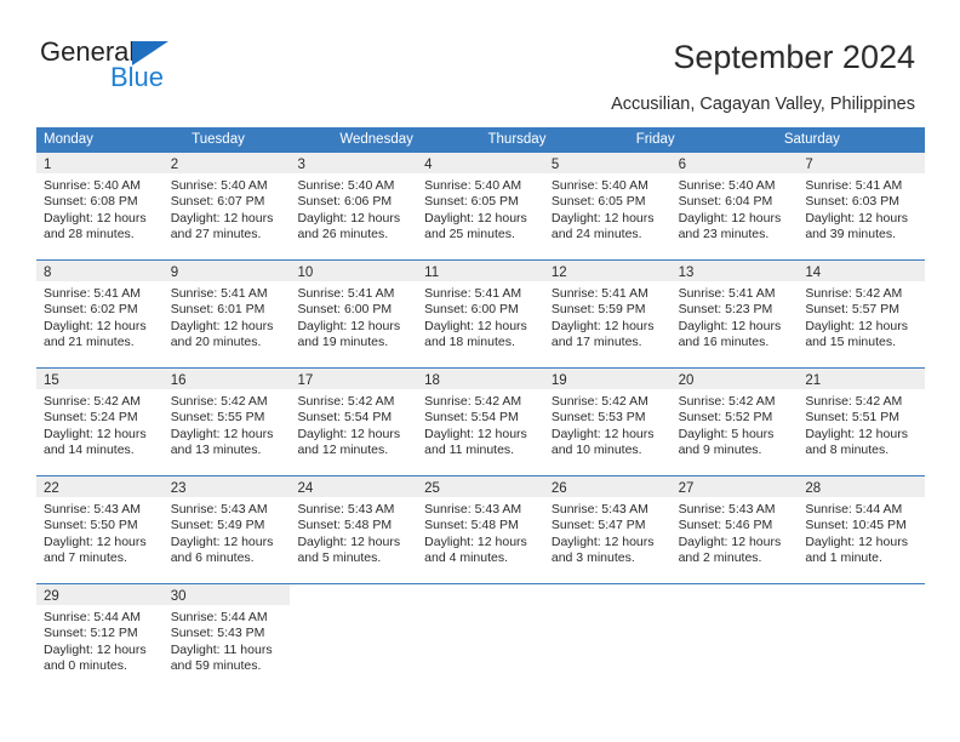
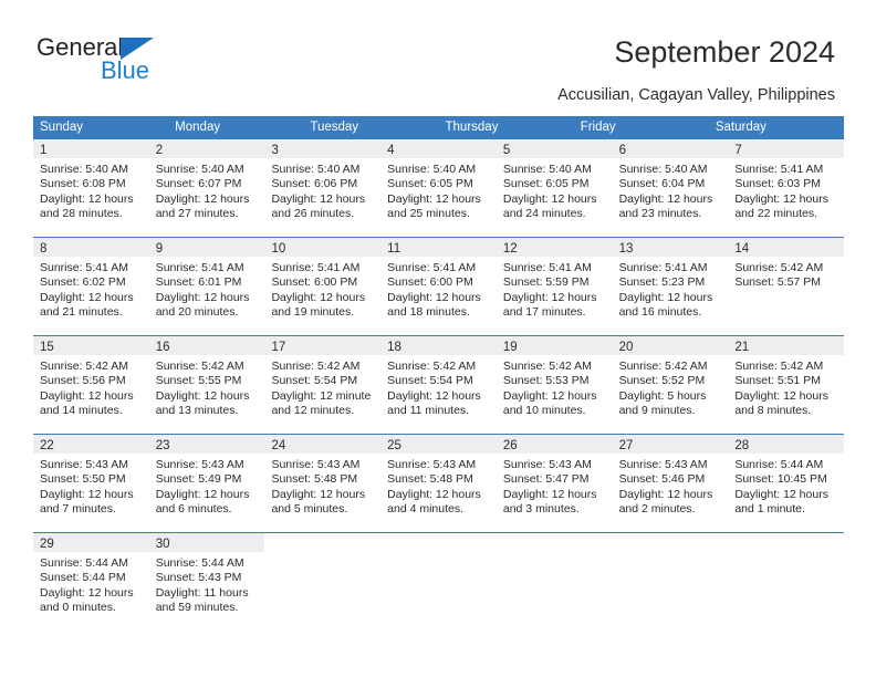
  General
  Blue
  September 2024
  Accusilian, Cagayan Valley, Philippines
+ Sunday
  Monday
  Tuesday
- Wednesday
  Thursday
  Friday
  Saturday
  1
  Sunrise: 5:40 AM
  Sunset: 6:08 PM
  Daylight: 12 hours and 28 minutes.
  2
  Sunrise: 5:40 AM
  Sunset: 6:07 PM
  Daylight: 12 hours and 27 minutes.
  3
  Sunrise: 5:40 AM
  Sunset: 6:06 PM
  Daylight: 12 hours and 26 minutes.
  4
  Sunrise: 5:40 AM
  Sunset: 6:05 PM
  Daylight: 12 hours and 25 minutes.
  5
  Sunrise: 5:40 AM
  Sunset: 6:05 PM
  Daylight: 12 hours and 24 minutes.
  6
  Sunrise: 5:40 AM
  Sunset: 6:04 PM
  Daylight: 12 hours and 23 minutes.
  7
  Sunrise: 5:41 AM
  Sunset: 6:03 PM
- Daylight: 12 hours and 39 minutes.
+ Daylight: 12 hours and 22 minutes.
  8
  Sunrise: 5:41 AM
  Sunset: 6:02 PM
  Daylight: 12 hours and 21 minutes.
  9
  Sunrise: 5:41 AM
  Sunset: 6:01 PM
  Daylight: 12 hours and 20 minutes.
  10
  Sunrise: 5:41 AM
  Sunset: 6:00 PM
  Daylight: 12 hours and 19 minutes.
  11
  Sunrise: 5:41 AM
  Sunset: 6:00 PM
  Daylight: 12 hours and 18 minutes.
  12
  Sunrise: 5:41 AM
  Sunset: 5:59 PM
  Daylight: 12 hours and 17 minutes.
  13
  Sunrise: 5:41 AM
  Sunset: 5:23 PM
  Daylight: 12 hours and 16 minutes.
  14
  Sunrise: 5:42 AM
  Sunset: 5:57 PM
- Daylight: 12 hours and 15 minutes.
  15
  Sunrise: 5:42 AM
- Sunset: 5:24 PM
+ Sunset: 5:56 PM
  Daylight: 12 hours and 14 minutes.
  16
  Sunrise: 5:42 AM
  Sunset: 5:55 PM
  Daylight: 12 hours and 13 minutes.
  17
  Sunrise: 5:42 AM
  Sunset: 5:54 PM
- Daylight: 12 hours and 12 minutes.
+ Daylight: 12 minute and 12 minutes.
  18
  Sunrise: 5:42 AM
  Sunset: 5:54 PM
  Daylight: 12 hours and 11 minutes.
  19
  Sunrise: 5:42 AM
  Sunset: 5:53 PM
  Daylight: 12 hours and 10 minutes.
  20
  Sunrise: 5:42 AM
  Sunset: 5:52 PM
  Daylight: 5 hours and 9 minutes.
  21
  Sunrise: 5:42 AM
  Sunset: 5:51 PM
  Daylight: 12 hours and 8 minutes.
  22
  Sunrise: 5:43 AM
  Sunset: 5:50 PM
  Daylight: 12 hours and 7 minutes.
  23
  Sunrise: 5:43 AM
  Sunset: 5:49 PM
  Daylight: 12 hours and 6 minutes.
  24
  Sunrise: 5:43 AM
  Sunset: 5:48 PM
  Daylight: 12 hours and 5 minutes.
  25
  Sunrise: 5:43 AM
  Sunset: 5:48 PM
  Daylight: 12 hours and 4 minutes.
  26
  Sunrise: 5:43 AM
  Sunset: 5:47 PM
  Daylight: 12 hours and 3 minutes.
  27
  Sunrise: 5:43 AM
  Sunset: 5:46 PM
  Daylight: 12 hours and 2 minutes.
  28
  Sunrise: 5:44 AM
  Sunset: 10:45 PM
  Daylight: 12 hours and 1 minute.
  29
  Sunrise: 5:44 AM
- Sunset: 5:12 PM
+ Sunset: 5:44 PM
  Daylight: 12 hours and 0 minutes.
  30
  Sunrise: 5:44 AM
  Sunset: 5:43 PM
  Daylight: 11 hours and 59 minutes.
